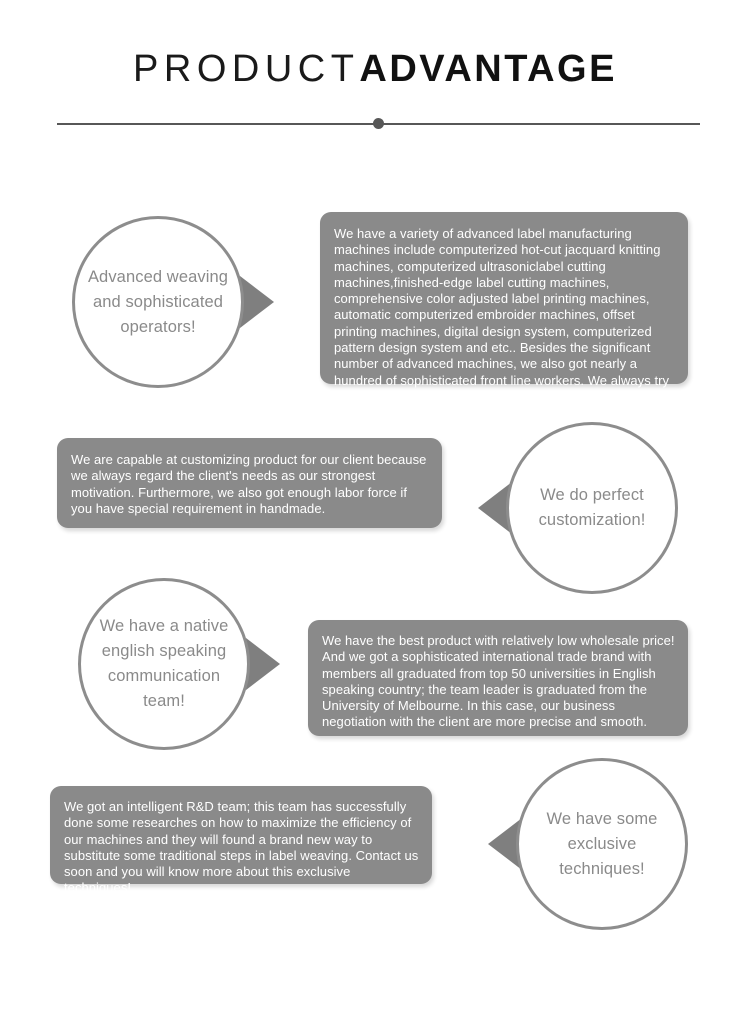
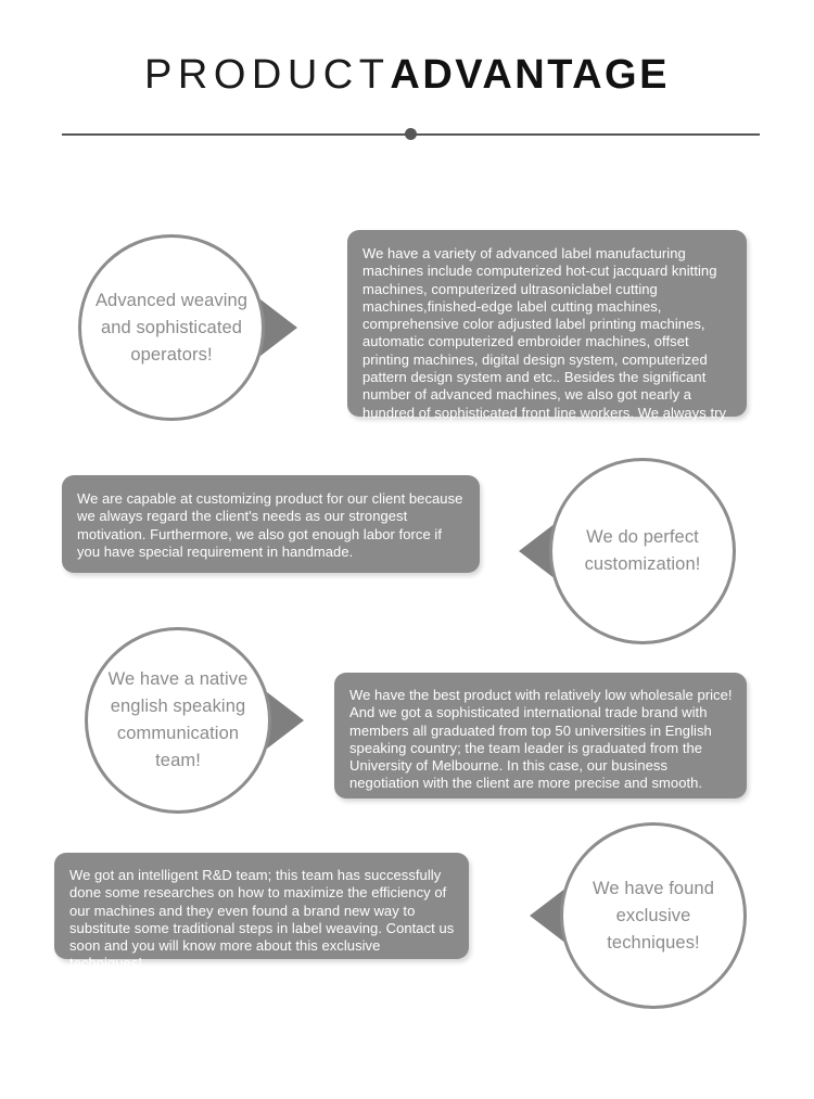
  PRODUCTADVANTAGE
  Advanced weaving and sophisticated operators!
  We have a variety of advanced label manufacturing machines include computerized hot-cut jacquard knitting machines, computerized ultrasoniclabel cutting machines,finished-edge label cutting machines, comprehensive color adjusted label printing machines, automatic computerized embroider machines, offset printing machines, digital design system, computerized pattern design system and etc.. Besides the significant number of advanced machines, we also got nearly a hundred of sophisticated front line workers. We always try
  We are capable at customizing product for our client because we always regard the client's needs as our strongest motivation. Furthermore, we also got enough labor force if you have special requirement in handmade.
  We do perfect customization!
  We have a native english speaking communication team!
  We have the best product with relatively low wholesale price! And we got a sophisticated international trade brand with members all graduated from top 50 universities in English speaking country; the team leader is graduated from the University of Melbourne. In this case, our business negotiation with the client are more precise and smooth.
- We got an intelligent R&D team; this team has successfully done some researches on how to maximize the efficiency of our machines and they will found a brand new way to substitute some traditional steps in label weaving. Contact us soon and you will know more about this exclusive techniques!
+ We got an intelligent R&D team; this team has successfully done some researches on how to maximize the efficiency of our machines and they even found a brand new way to substitute some traditional steps in label weaving. Contact us soon and you will know more about this exclusive techniques!
- We have some exclusive techniques!
+ We have found exclusive techniques!
